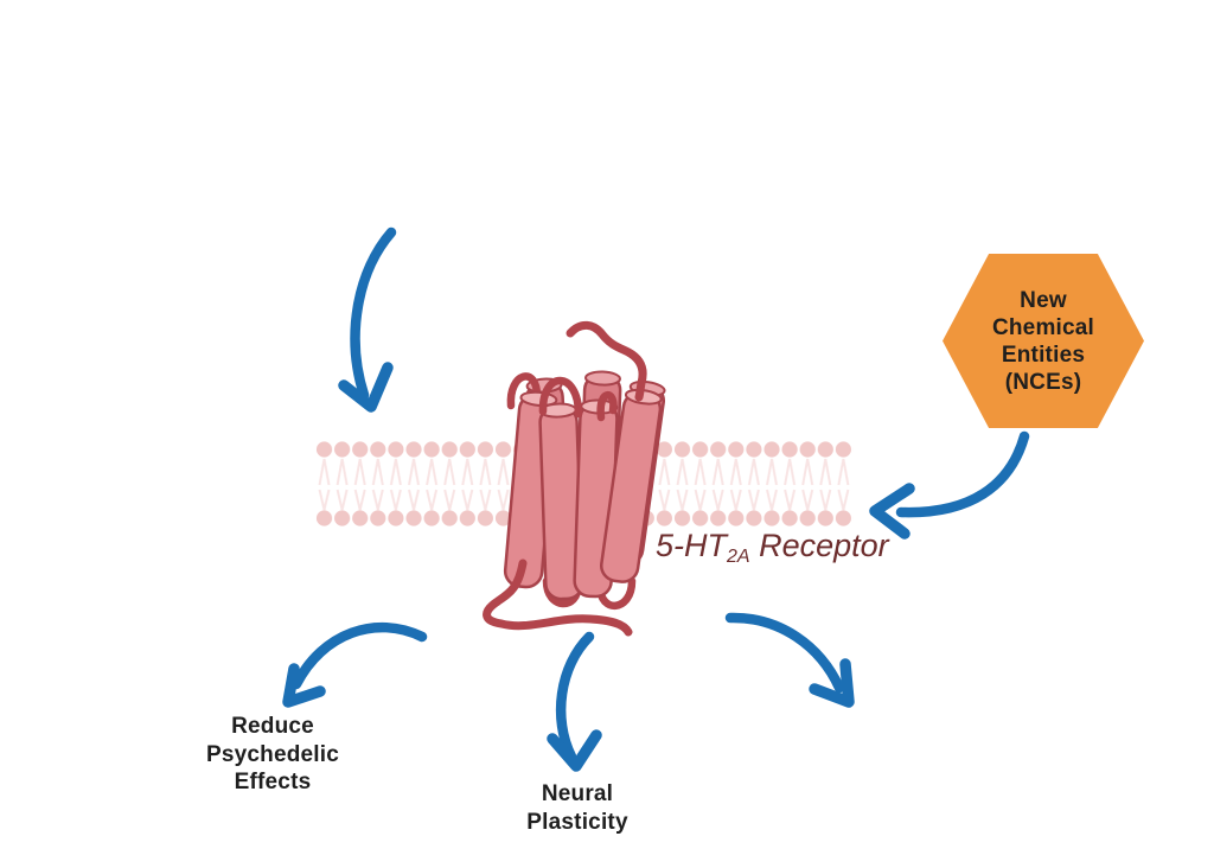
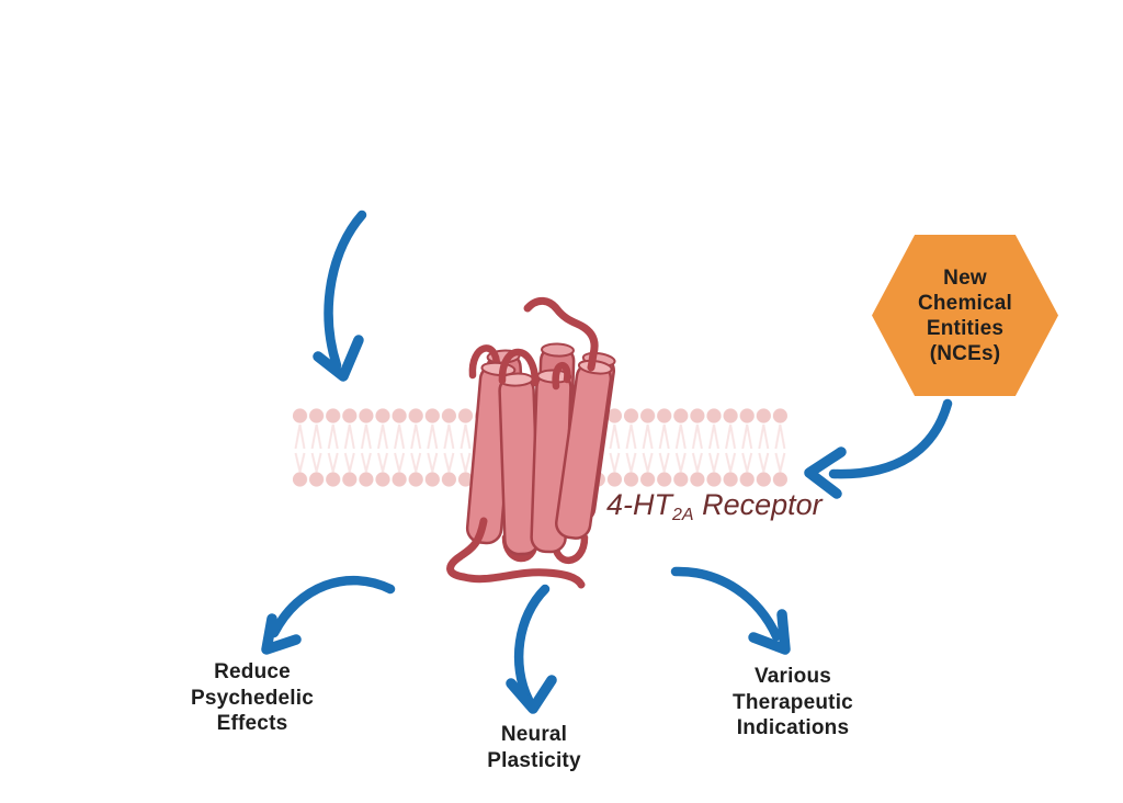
  New
  Chemical
  Entities
  (NCEs)
- 5-HT2A Receptor
+ 4-HT2A Receptor
  Reduce
  Psychedelic
  Effects
  Neural
  Plasticity
+ Various
+ Therapeutic
+ Indications
